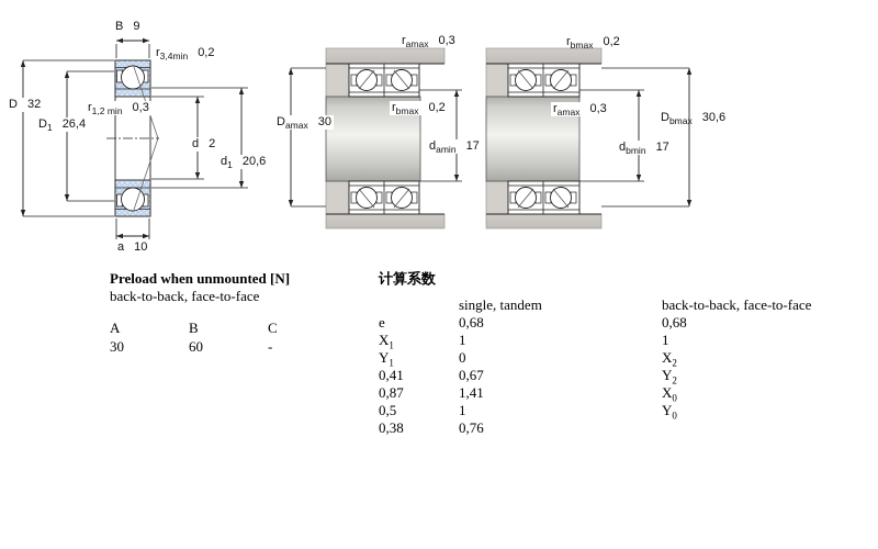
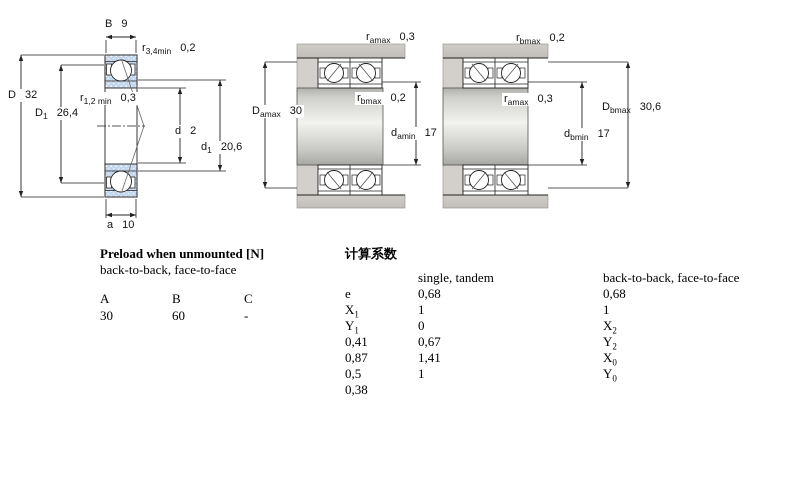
  B 9
  r3,4min 0,2
  D 32
  D1 26,4
  r1,2 min 0,3
  d 2
  d1 20,6
  a 10
  ramax 0,3
  rbmax 0,2
  Damax 30
  damin 17
  rbmax 0,2
  ramax 0,3
  Dbmax 30,6
  dbmin 17
  Preload when unmounted [N]
  back-to-back, face-to-face
  A
  B
  C
  30
  60
  -
  计算系数
  single, tandem
  back-to-back, face-to-face
  e
  0,68
  0,68
  X1
  1
  1
  Y1
  0
  X2
  0,41
  0,67
  Y2
  0,87
  1,41
  X0
  0,5
  1
  Y0
  0,38
- 0,76
